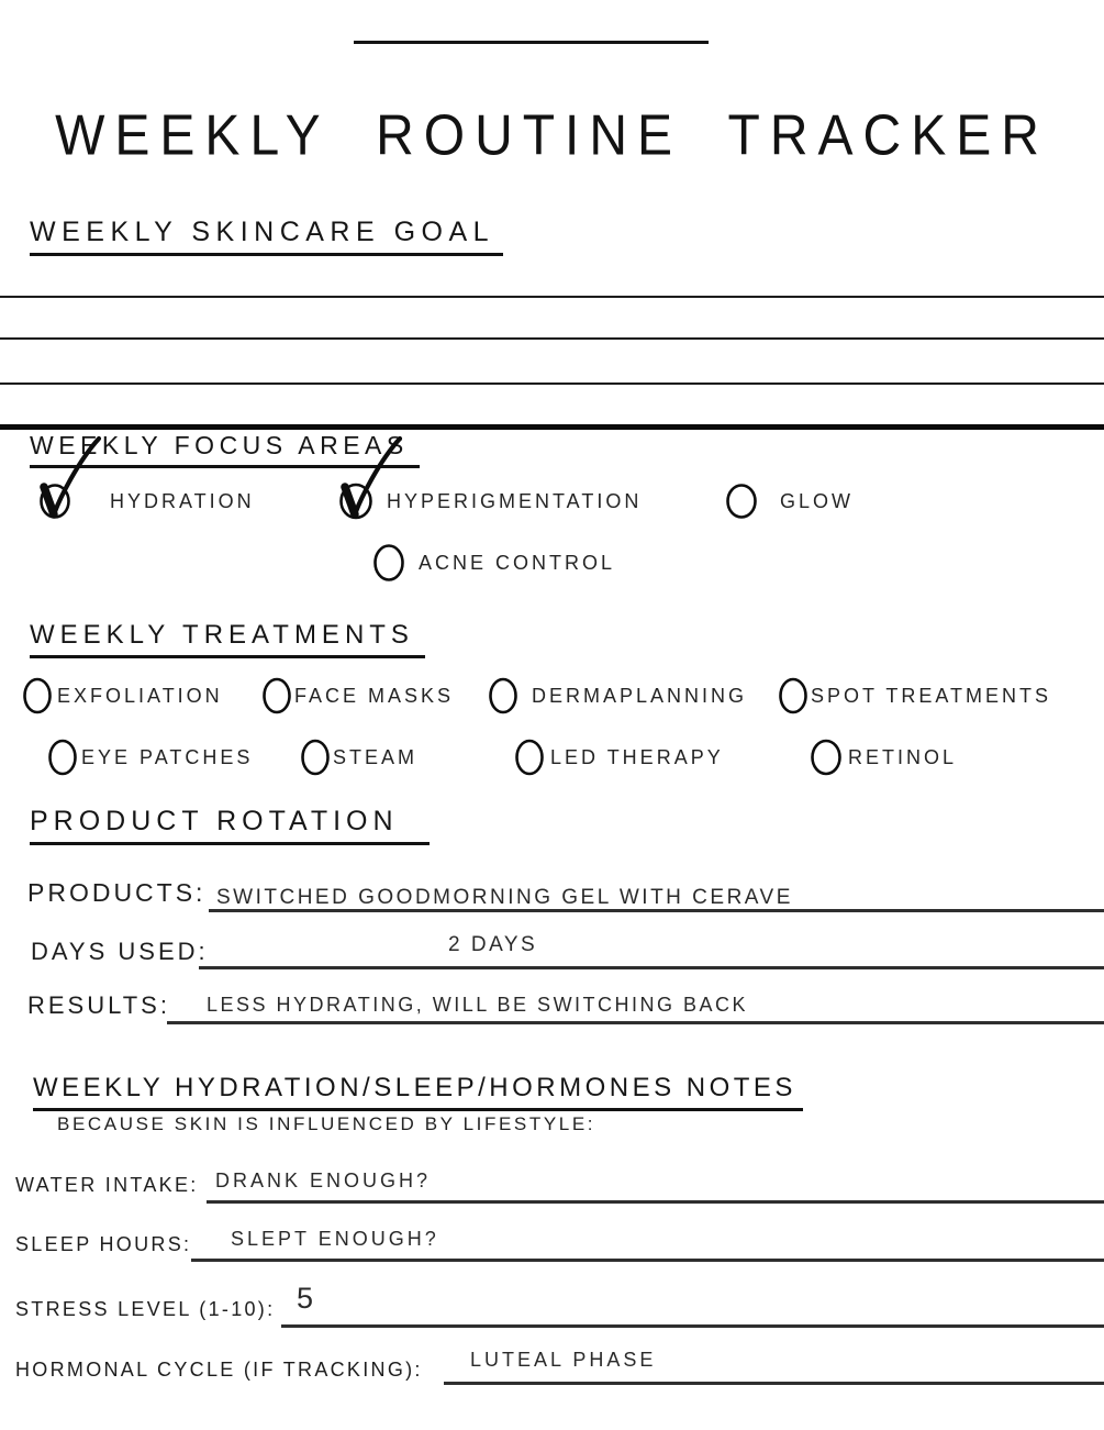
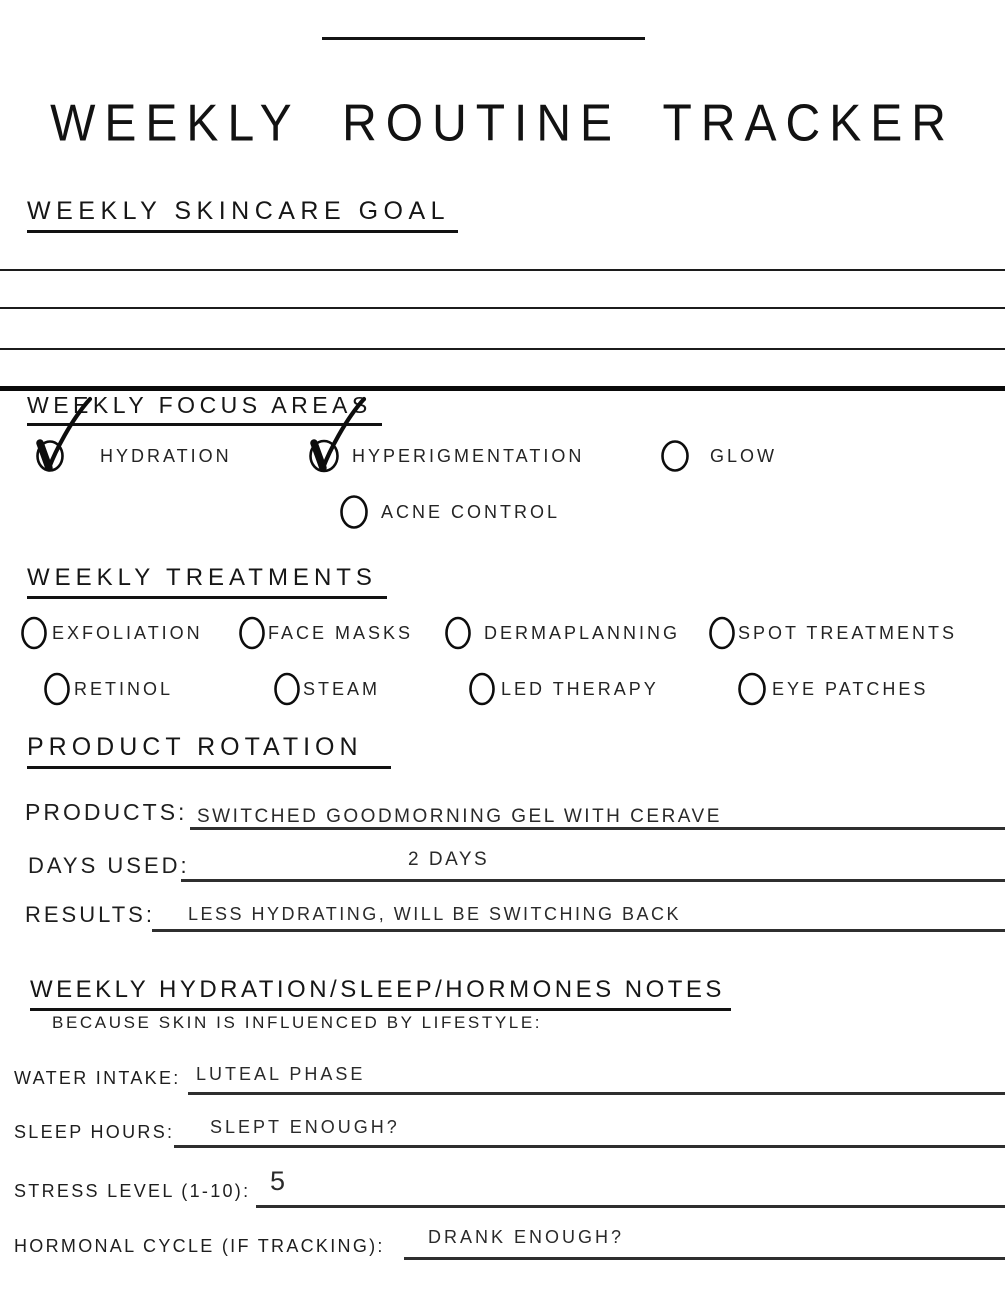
  WEEKLY ROUTINE TRACKER
  WEEKLY SKINCARE GOAL
  WEKLY FOCUS AREAS
  HYDRATION
  HYPERIGMENTATION
  GLOW
  ACNE CONTROL
  WEEKLY TREATMENTS
  EXFOLIATION
  FACE MASKS
  DERMAPLANNING
  SPOT TREATMENTS
- EYE PATCHES
+ RETINOL
  STEAM
  LED THERAPY
- RETINOL
+ EYE PATCHES
  PRODUCT ROTATION
  PRODUCTS:
  SWITCHED GOODMORNING GEL WITH CERAVE
  DAYS USED:
  2 DAYS
  RESULTS:
  LESS HYDRATING, WILL BE SWITCHING BACK
  WEEKLY HYDRATION/SLEEP/HORMONES NOTES
  BECAUSE SKIN IS INFLUENCED BY LIFESTYLE:
  WATER INTAKE:
- DRANK ENOUGH?
+ LUTEAL PHASE
  SLEEP HOURS:
  SLEPT ENOUGH?
  STRESS LEVEL (1-10):
  5
  HORMONAL CYCLE (IF TRACKING):
- LUTEAL PHASE
+ DRANK ENOUGH?
